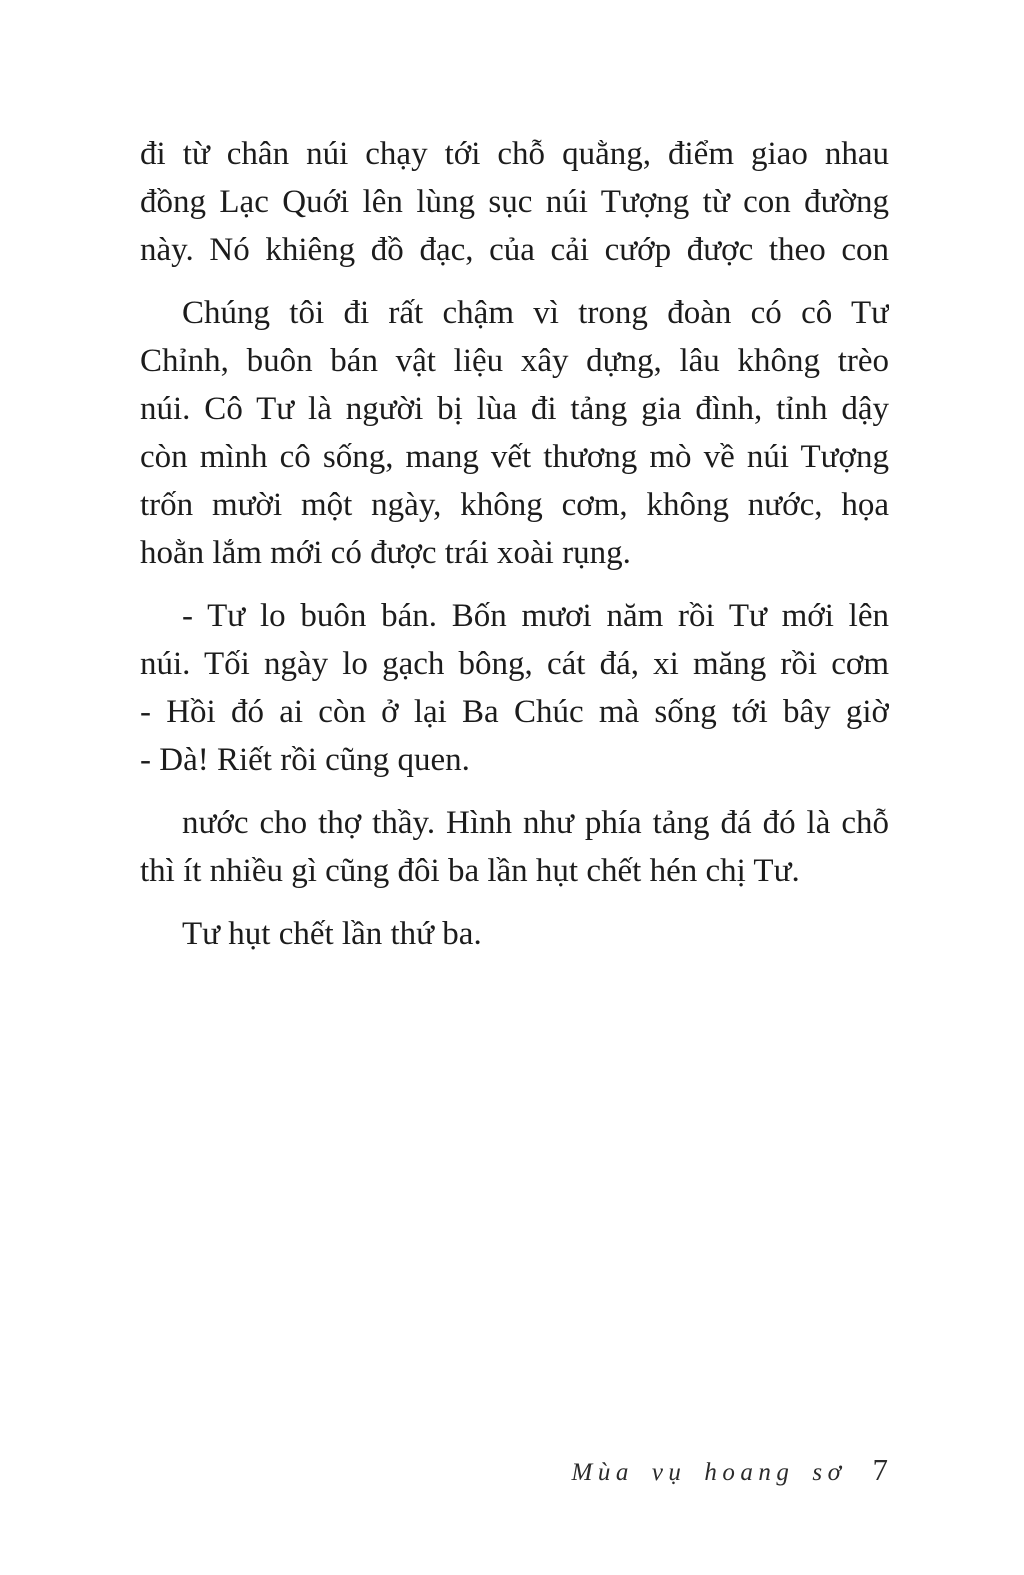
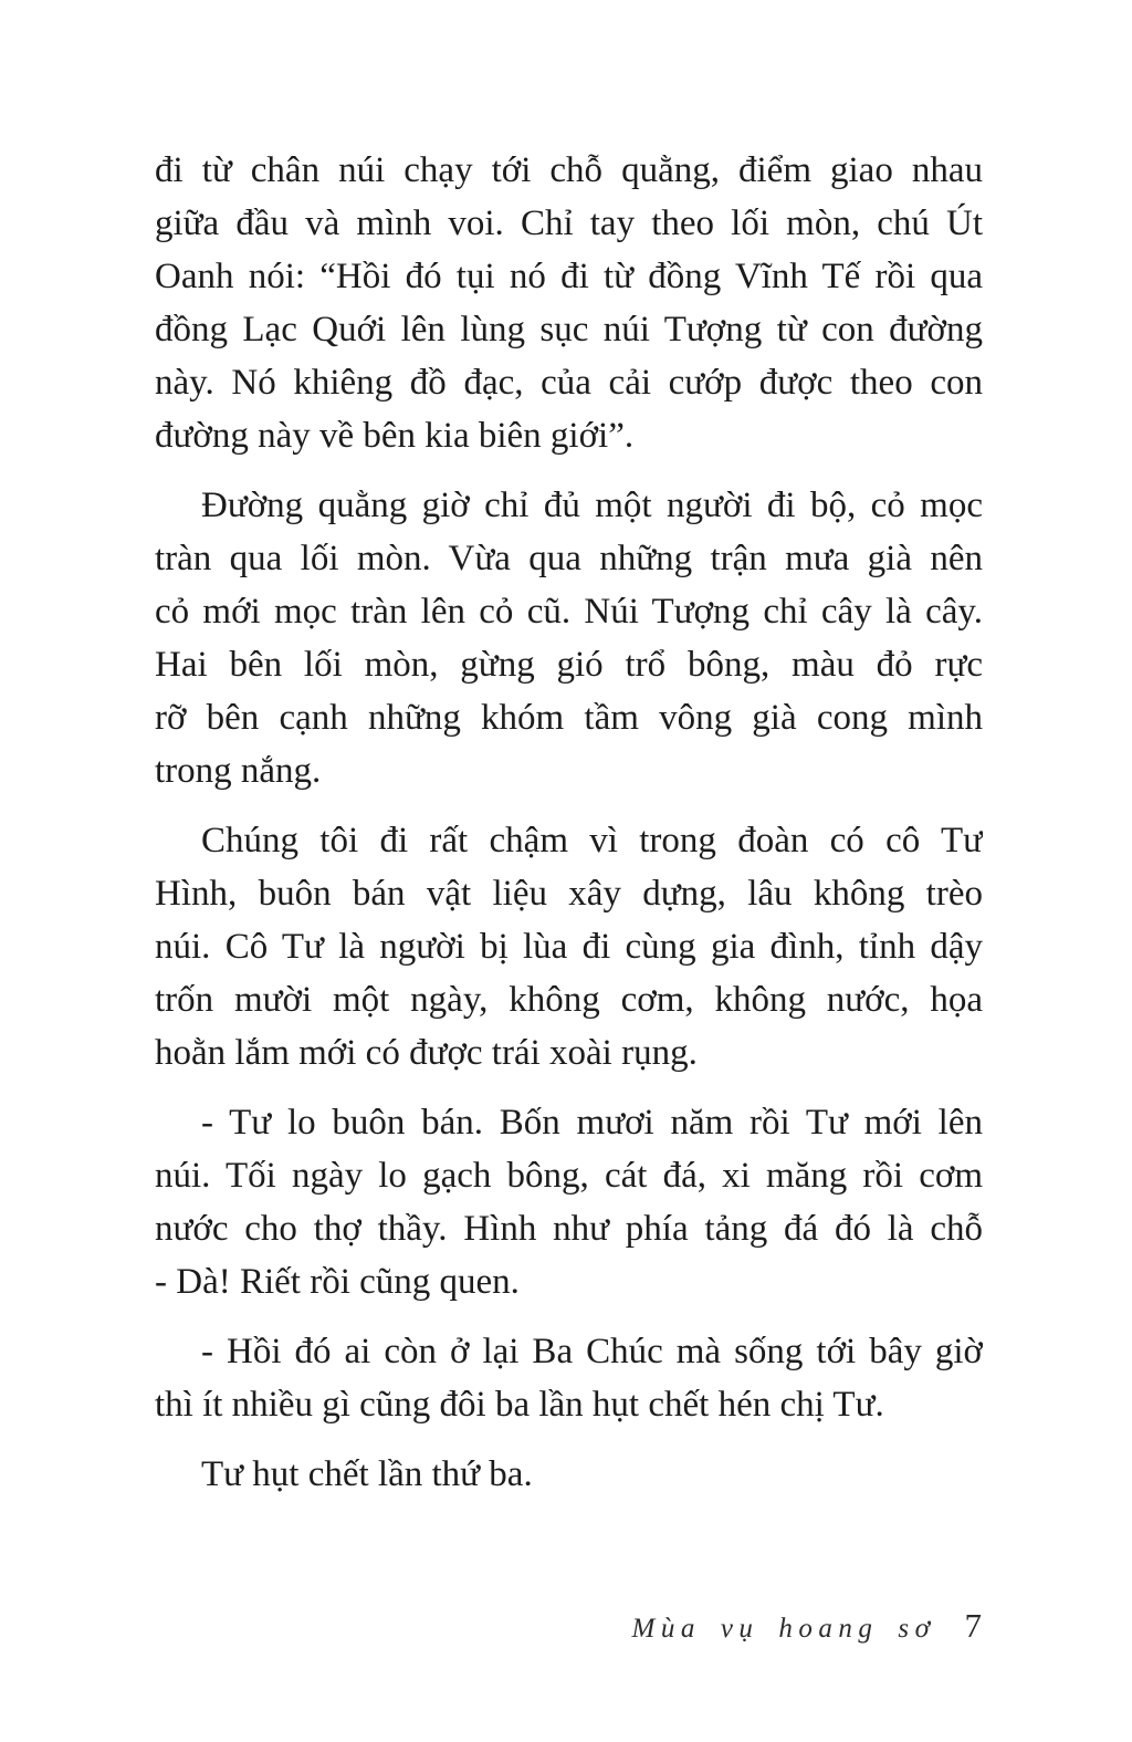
  đi từ chân núi chạy tới chỗ quằng, điểm giao nhau
+ giữa đầu và mình voi. Chỉ tay theo lối mòn, chú Út
+ Oanh nói: “Hồi đó tụi nó đi từ đồng Vĩnh Tế rồi qua
  đồng Lạc Quới lên lùng sục núi Tượng từ con đường
  này. Nó khiêng đồ đạc, của cải cướp được theo con
+ đường này về bên kia biên giới”.
+ Đường quằng giờ chỉ đủ một người đi bộ, cỏ mọc
+ tràn qua lối mòn. Vừa qua những trận mưa già nên
+ cỏ mới mọc tràn lên cỏ cũ. Núi Tượng chỉ cây là cây.
+ Hai bên lối mòn, gừng gió trổ bông, màu đỏ rực
+ rỡ bên cạnh những khóm tầm vông già cong mình
+ trong nắng.
  Chúng tôi đi rất chậm vì trong đoàn có cô Tư
- Chỉnh, buôn bán vật liệu xây dựng, lâu không trèo
+ Hình, buôn bán vật liệu xây dựng, lâu không trèo
- núi. Cô Tư là người bị lùa đi tảng gia đình, tỉnh dậy
+ núi. Cô Tư là người bị lùa đi cùng gia đình, tỉnh dậy
- còn mình cô sống, mang vết thương mò về núi Tượng
  trốn mười một ngày, không cơm, không nước, họa
  hoằn lắm mới có được trái xoài rụng.
  - Tư lo buôn bán. Bốn mươi năm rồi Tư mới lên
  núi. Tối ngày lo gạch bông, cát đá, xi măng rồi cơm
- - Hồi đó ai còn ở lại Ba Chúc mà sống tới bây giờ
+ nước cho thợ thầy. Hình như phía tảng đá đó là chỗ
  - Dà! Riết rồi cũng quen.
- nước cho thợ thầy. Hình như phía tảng đá đó là chỗ
+ - Hồi đó ai còn ở lại Ba Chúc mà sống tới bây giờ
  thì ít nhiều gì cũng đôi ba lần hụt chết hén chị Tư.
  Tư hụt chết lần thứ ba.
  Mùa vụ hoang sơ
  7
